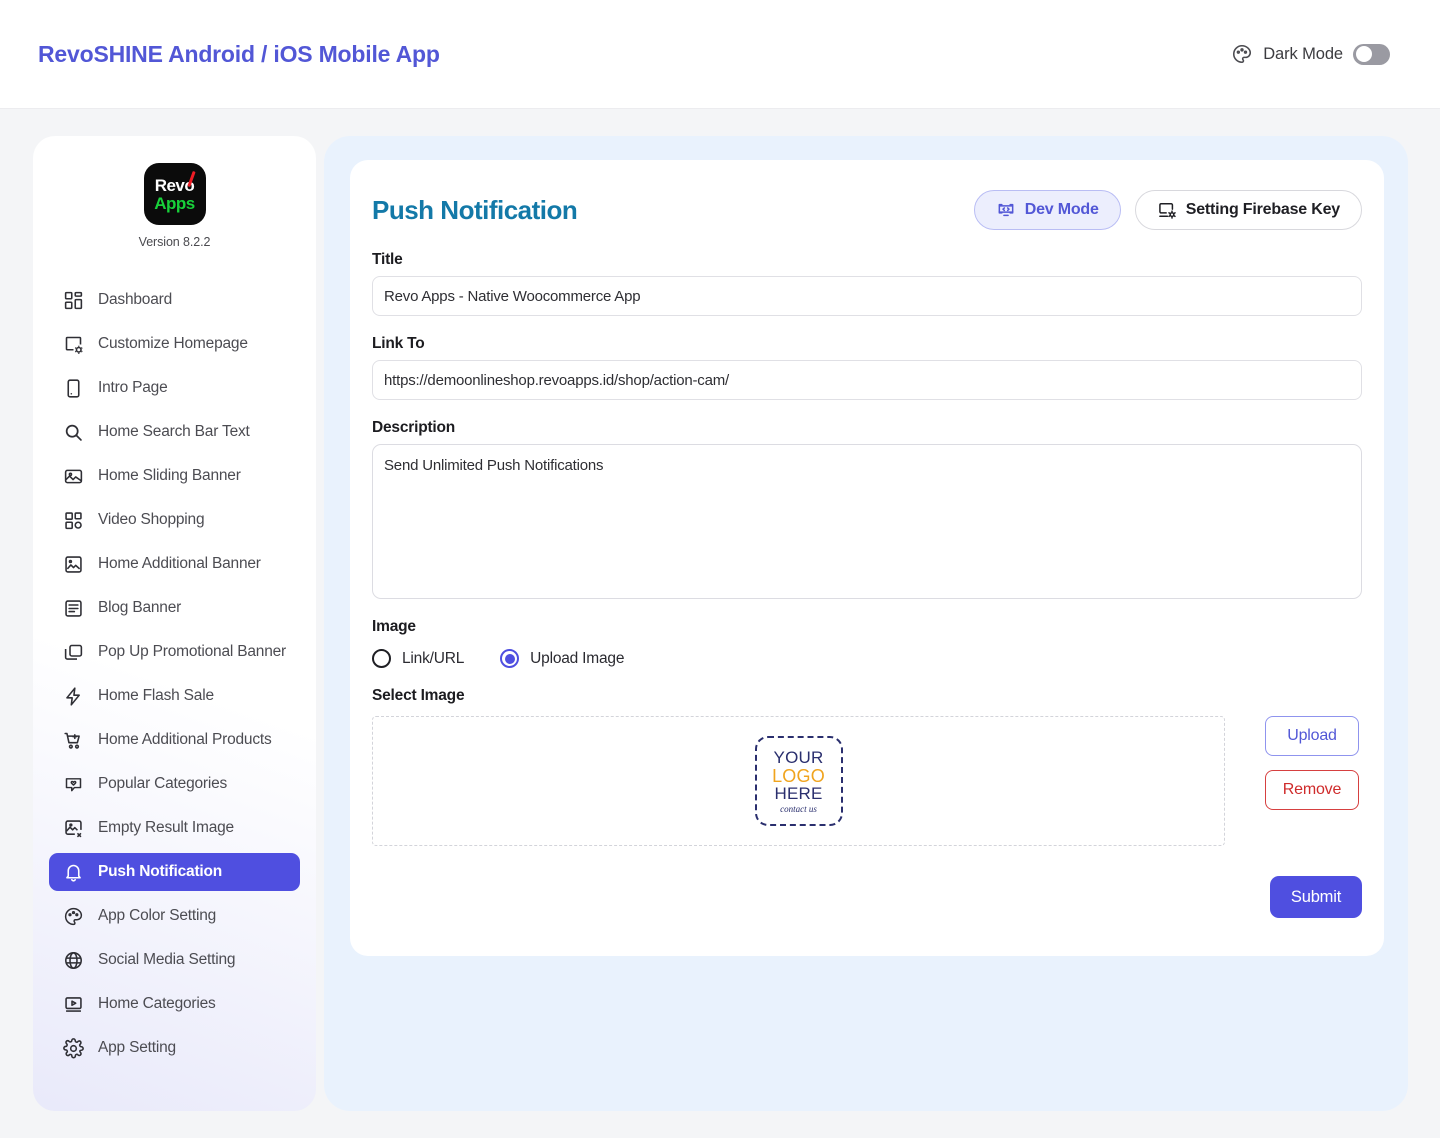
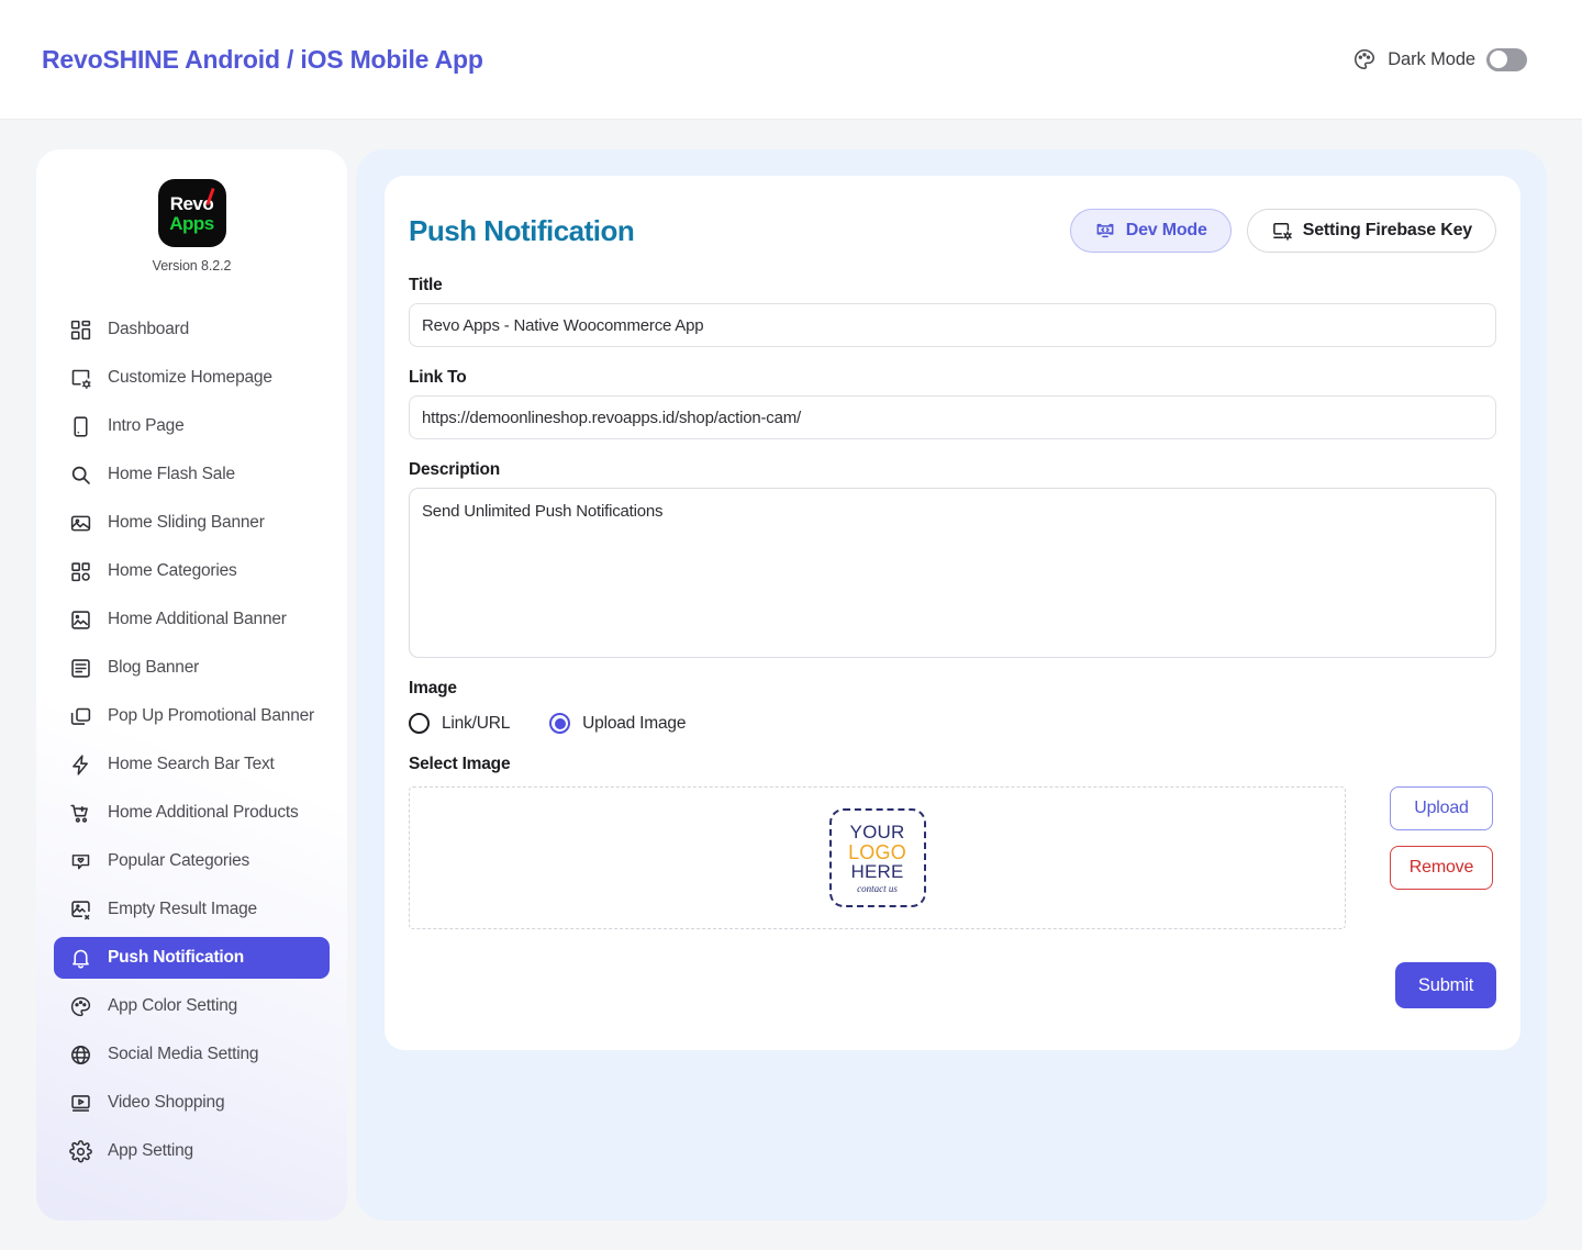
  RevoSHINE Android / iOS Mobile App
  Dark Mode
  Rev
  Apps
  Version 8.2.2
  Dashboard
  Customize Homepage
  Intro Page
- Home Search Bar Text
+ Home Flash Sale
  Home Sliding Banner
- Video Shopping
+ Home Categories
  Home Additional Banner
  Blog Banner
  Pop Up Promotional Banner
- Home Flash Sale
+ Home Search Bar Text
  Home Additional Products
  Popular Categories
  Empty Result Image
  Push Notification
  App Color Setting
  Social Media Setting
- Home Categories
+ Video Shopping
  App Setting
  Push Notification
  Dev Mode
  Setting Firebase Key
  Title
  Revo Apps - Native Woocommerce App
  Link To
  https://demoonlineshop.revoapps.id/shop/action-cam/
  Description
  Send Unlimited Push Notifications
  Image
  Link/URL
  Upload Image
  Select Image
  YOUR
  LOGO
  HERE
  contact us
  Upload
  Remove
  Submit
